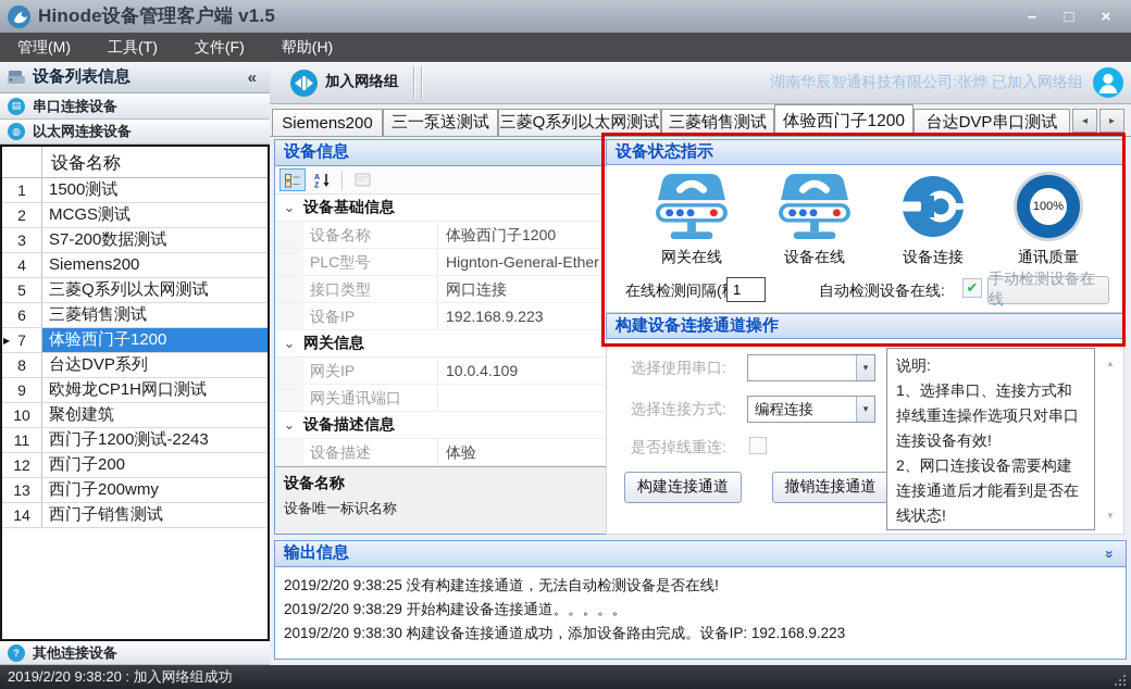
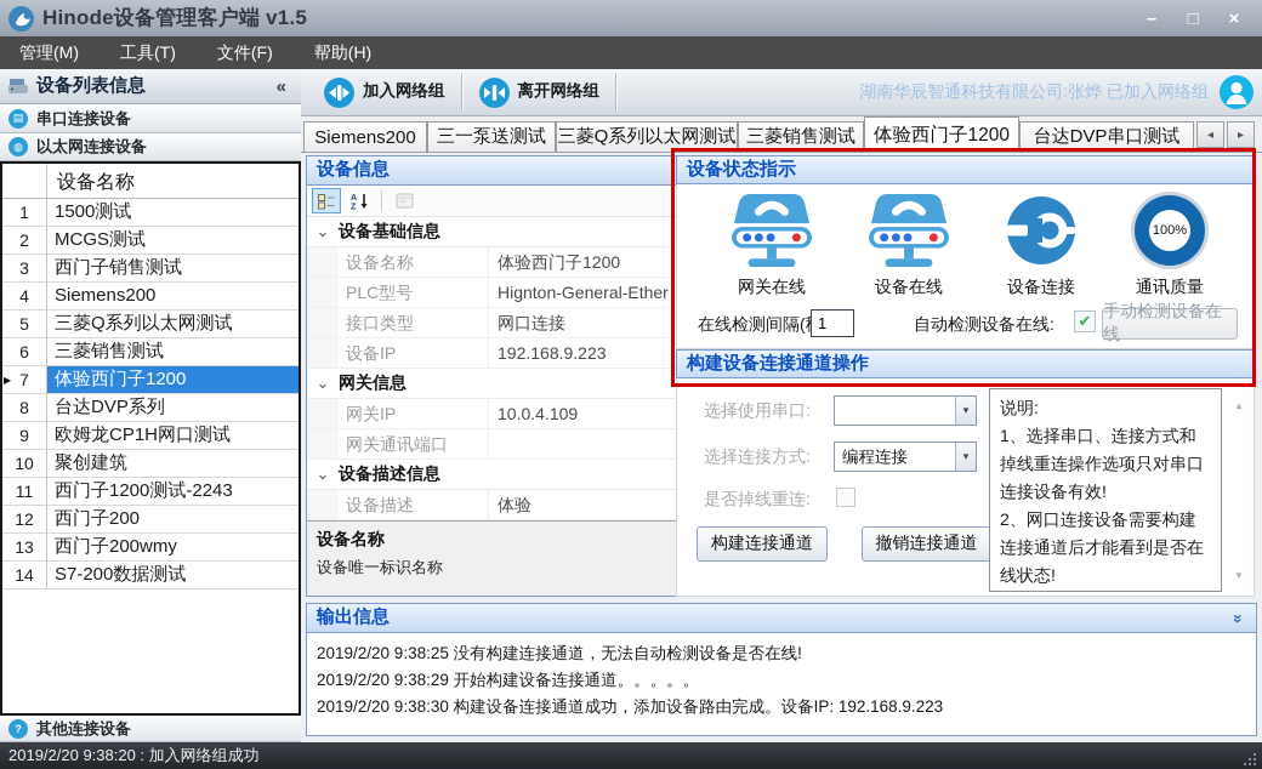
  Hinode设备管理客户端 v1.5
  –
  □
  ×
  管理(M)
  工具(T)
  文件(F)
  帮助(H)
  设备列表信息
  «
  ▤
  串口连接设备
  ◍
  以太网连接设备
  设备名称
  1
  1500测试
  2
  MCGS测试
  3
- S7-200数据测试
+ 西门子销售测试
  4
  Siemens200
  5
  三菱Q系列以太网测试
  6
  三菱销售测试
  ▶
  7
  体验西门子1200
  8
  台达DVP系列
  9
  欧姆龙CP1H网口测试
  10
  聚创建筑
  11
  西门子1200测试-2243
  12
  西门子200
  13
  西门子200wmy
  14
- 西门子销售测试
+ S7-200数据测试
  ?
  其他连接设备
  加入网络组
+ 离开网络组
  湖南华辰智通科技有限公司:张烨 已加入网络组
  Siemens200
  三一泵送测试
  三菱Q系列以太网测试
  三菱销售测试
  体验西门子1200
  台达DVP串口测试
  ◂
  ▸
  设备信息
  ⌄
  设备基础信息
  设备名称
  体验西门子1200
  PLC型号
  Hignton-General-Ether
  接口类型
  网口连接
  设备IP
  192.168.9.223
  ⌄
  网关信息
  网关IP
  10.0.4.109
  网关通讯端口
  ⌄
  设备描述信息
  设备描述
  体验
  设备名称
  设备唯一标识名称
  设备状态指示
  网关在线
  设备在线
  设备连接
  100%
  通讯质量
  在线检测间隔(
  1
  自动检测设备在线:
  ✔
  手动检测设备在线
  构建设备连接通道操作
  选择使用串口:
  ▾
  选择连接方式:
  编程连接
  ▾
  是否掉线重连:
  构建连接通道
  撤销连接通道
  说明:
  1、选择串口、连接方式和掉线重连操作选项只对串口连接设备有效!
  2、网口连接设备需要构建连接通道后才能看到是否在线状态!
  ▲
  ▼
  输出信息
  2019/2/20 9:38:25 没有构建连接通道，无法自动检测设备是否在线!
  2019/2/20 9:38:29 开始构建设备连接通道。。。。。
  2019/2/20 9:38:30 构建设备连接通道成功，添加设备路由完成。设备IP: 192.168.9.223
  2019/2/20 9:38:20 : 加入网络组成功
